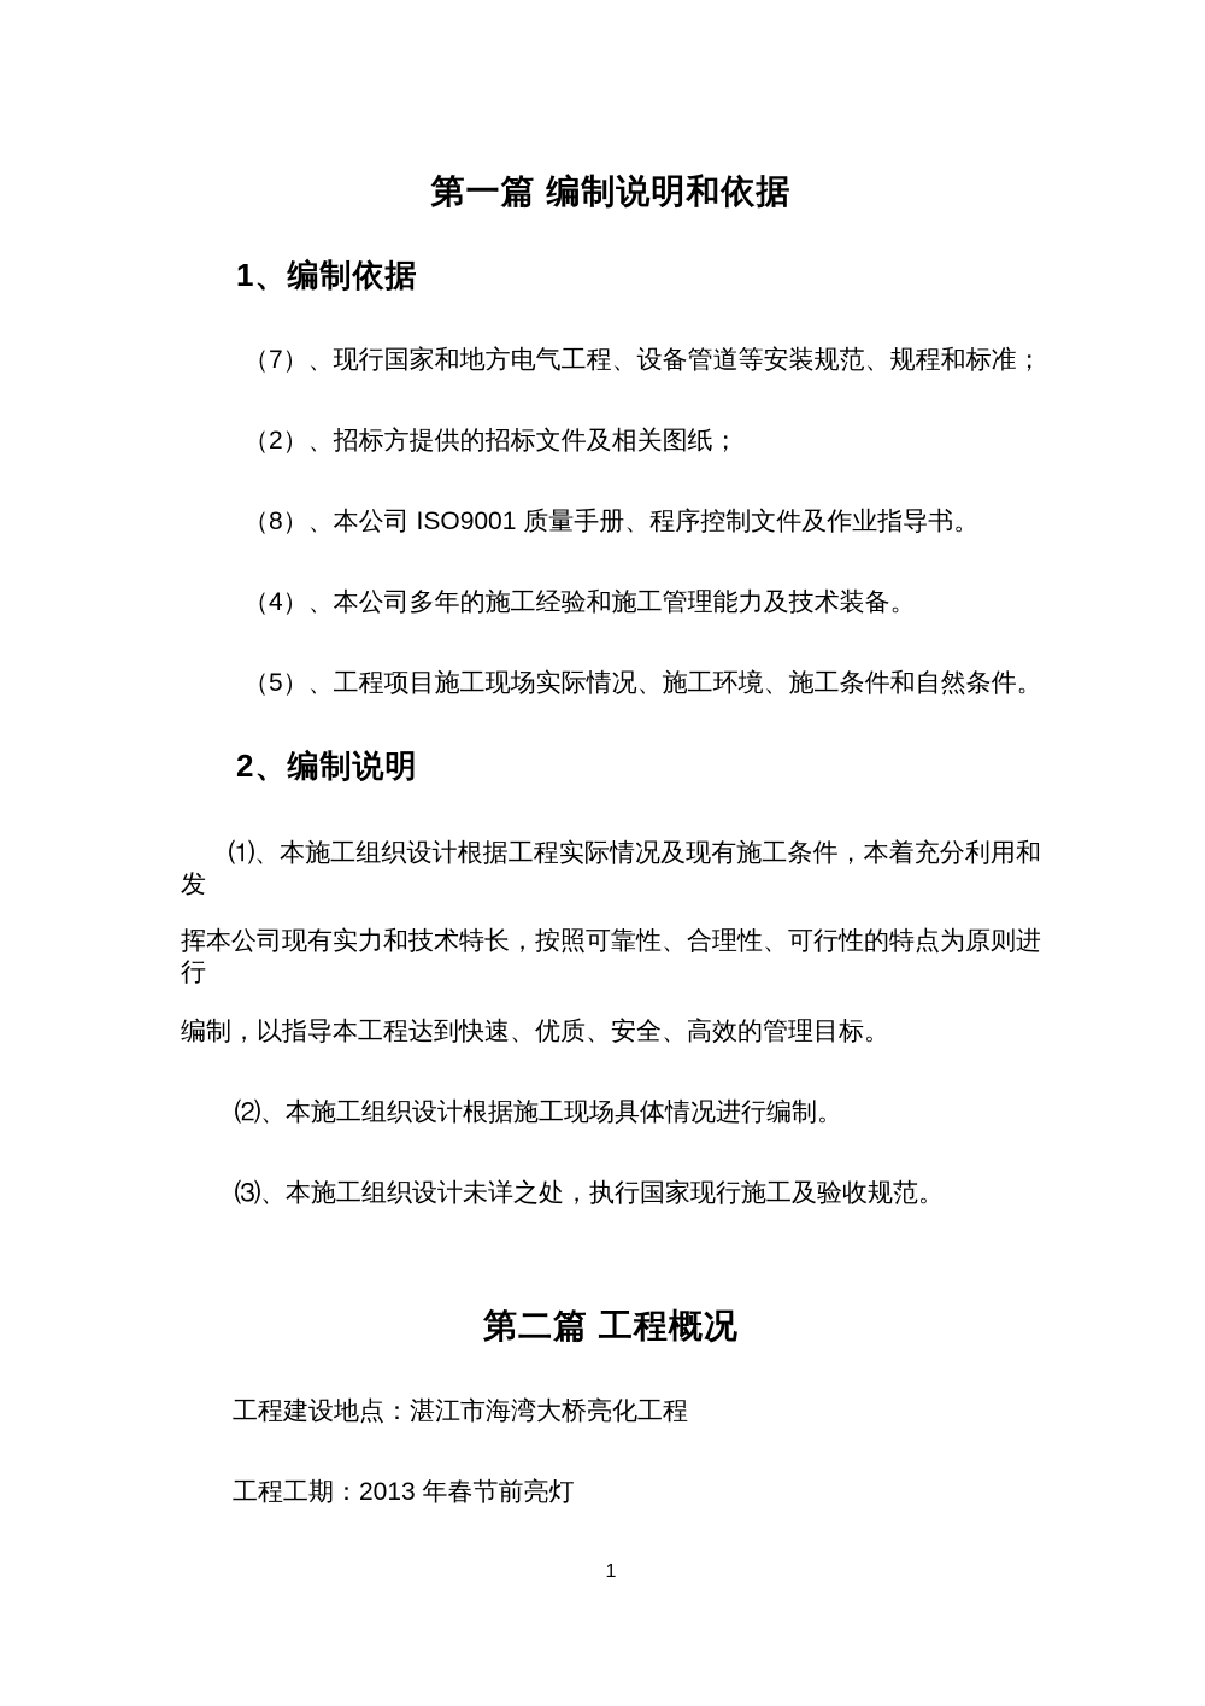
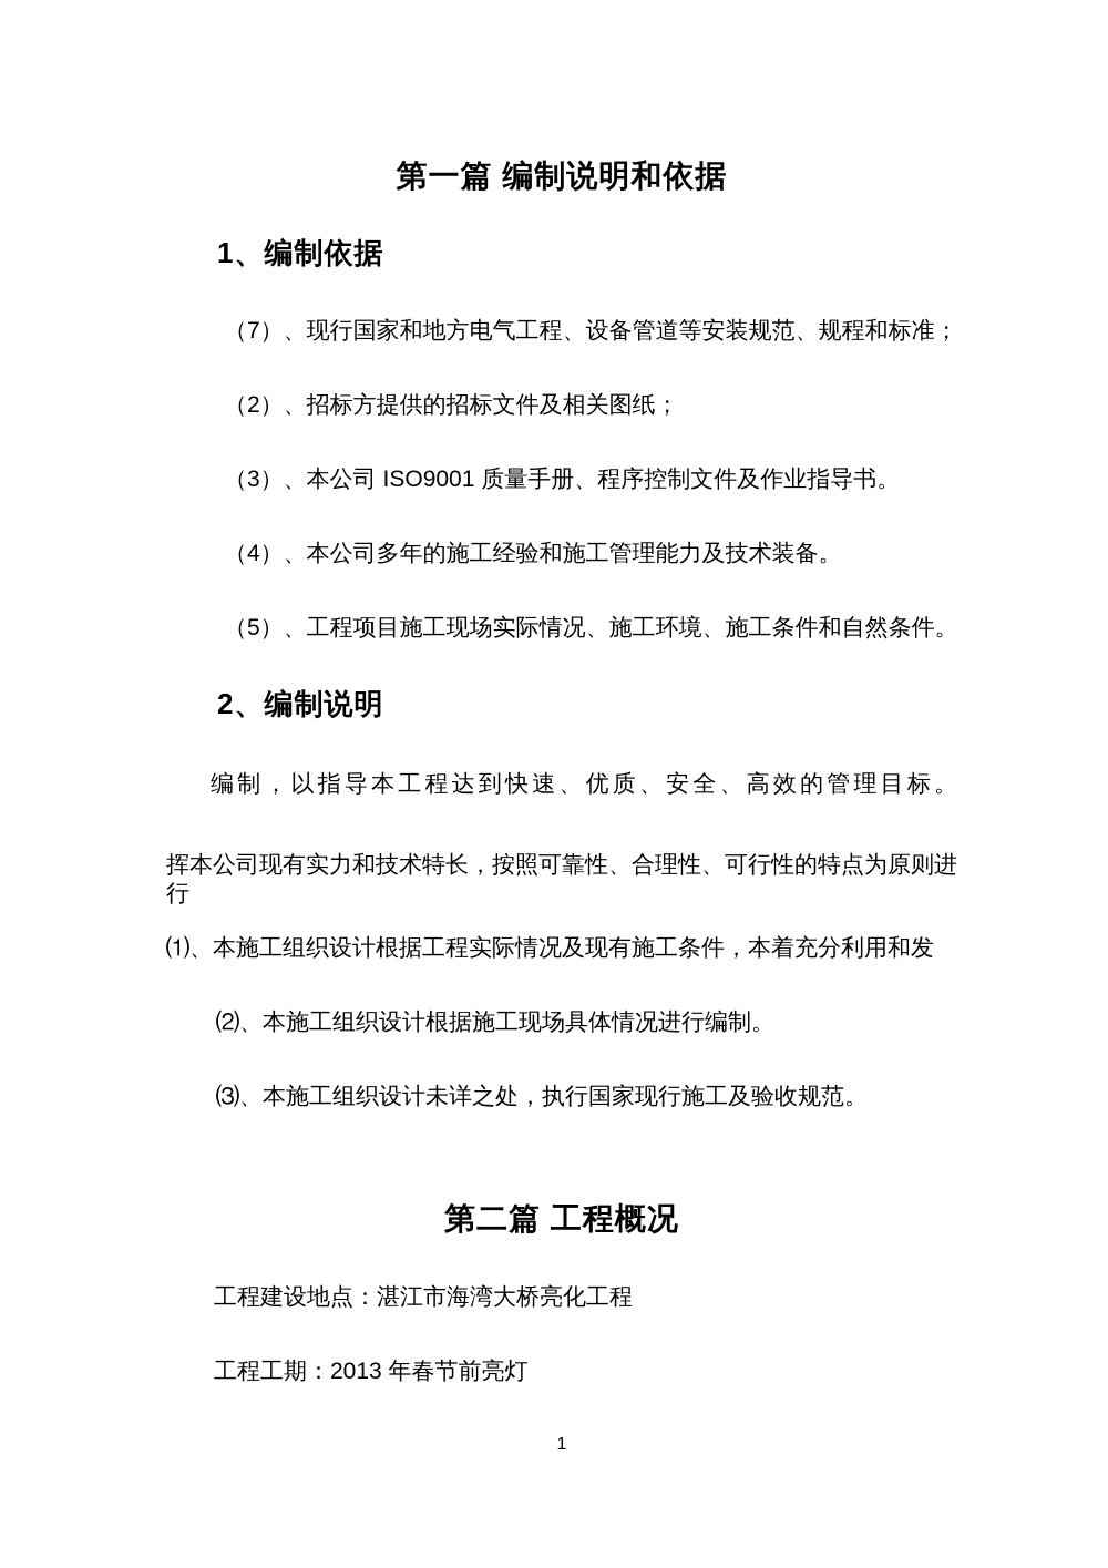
  第一篇 编制说明和依据
  1、编制依据
  （7）、现行国家和地方电气工程、设备管道等安装规范、规程和标准；
  （2）、招标方提供的招标文件及相关图纸；
- （8）、本公司 ISO9001 质量手册、程序控制文件及作业指导书。
+ （3）、本公司 ISO9001 质量手册、程序控制文件及作业指导书。
  （4）、本公司多年的施工经验和施工管理能力及技术装备。
  （5）、工程项目施工现场实际情况、施工环境、施工条件和自然条件。
  2、编制说明
- ⑴、本施工组织设计根据工程实际情况及现有施工条件，本着充分利用和发
+ 编制，以指导本工程达到快速、优质、安全、高效的管理目标。
  挥本公司现有实力和技术特长，按照可靠性、合理性、可行性的特点为原则进行
- 编制，以指导本工程达到快速、优质、安全、高效的管理目标。
+ ⑴、本施工组织设计根据工程实际情况及现有施工条件，本着充分利用和发
  ⑵、本施工组织设计根据施工现场具体情况进行编制。
  ⑶、本施工组织设计未详之处，执行国家现行施工及验收规范。
  第二篇 工程概况
  工程建设地点：湛江市海湾大桥亮化工程
  工程工期：2013 年春节前亮灯
  1
